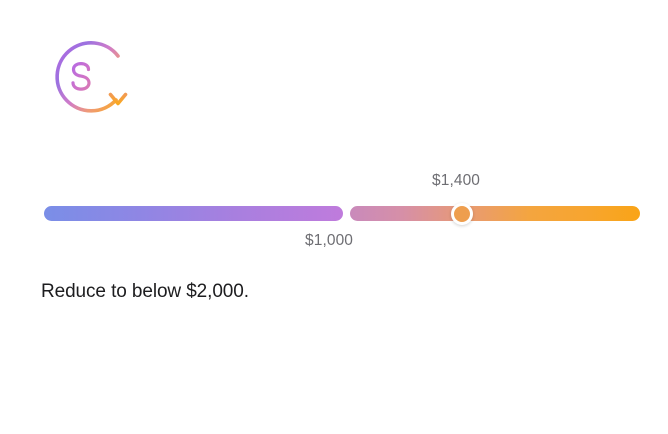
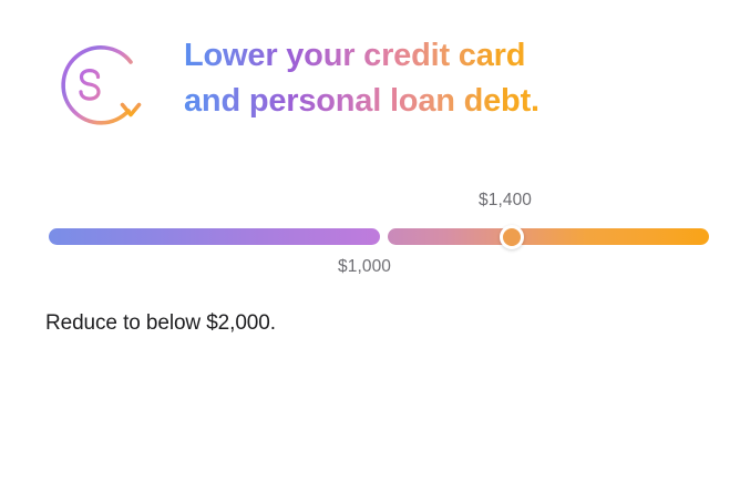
+ Lower your credit card
+ and personal loan debt.
  $1,400
  $1,000
  Reduce to below $2,000.
